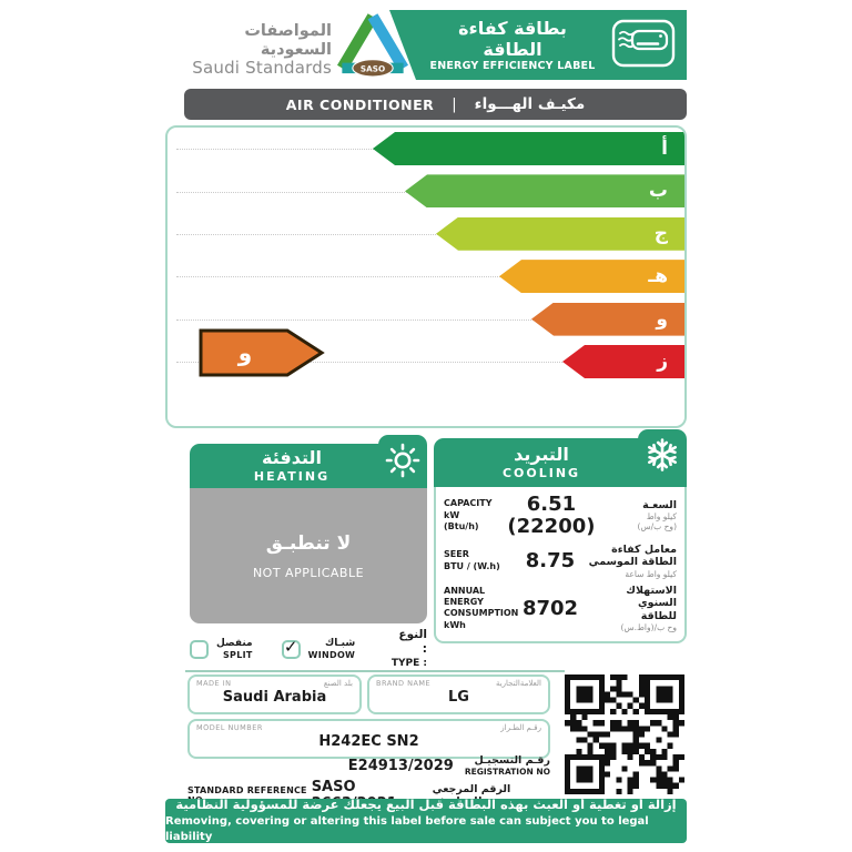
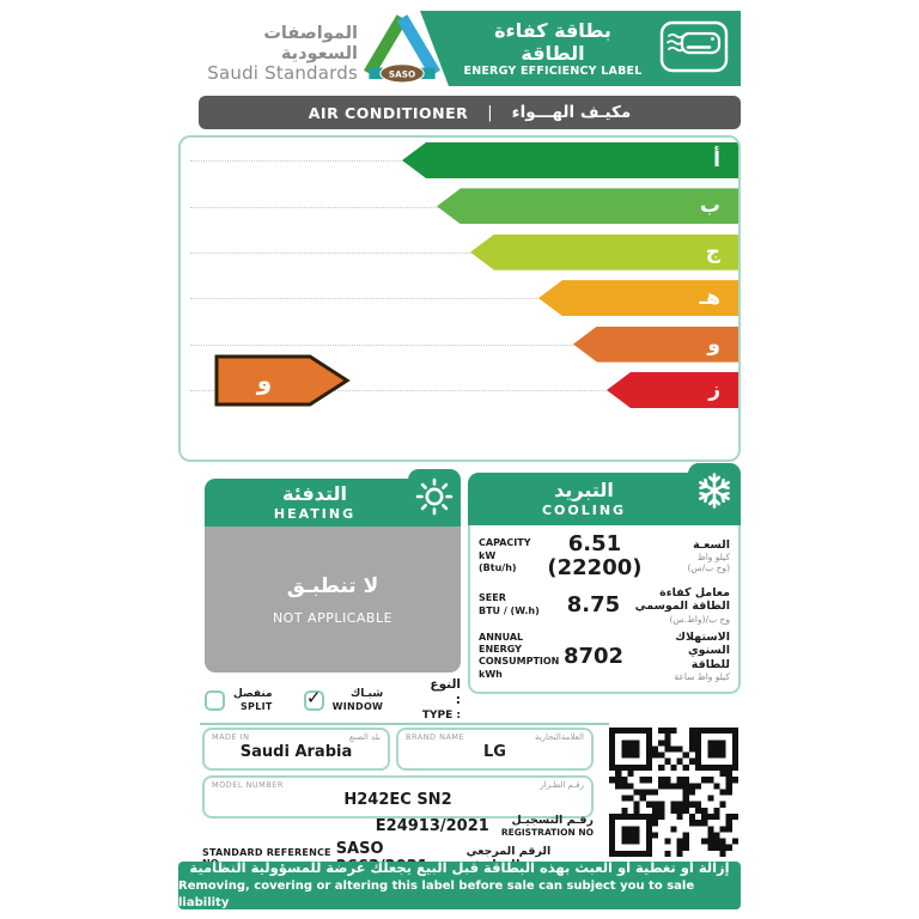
  المواصفات السعودية
  Saudi Standards
  SASO
  بطاقة كفاءة الطاقة
  ENERGY EFFICIENCY LABEL
  AIR CONDITIONER
  |
  مكيـف الهـــواء
  أ
  ب
  ج
  هـ
  و
  ز
  و
  التدفئة
  HEATING
  لا تنطبـق
  NOT APPLICABLE
  التبريد
  COOLING
  CAPACITY
  kW
  (Btu/h)
  6.51
  (22200)
  السعـة
  كيلو واط
  (وح ب/س)
  SEER
  BTU / (W.h)
  8.75
  معامل كفاءة الطاقة الموسمي
- كيلو واط ساعة
+ وح ب/(واط.س)
  ANNUAL ENERGY
  CONSUMPTIO
  kWh
  8702
  الاستهلاك السنوي
  للطاقة
- وح ب/(واط.س)
+ كيلو واط ساعة
  منفصل
  SPLIT
  ✓
  شبـاك
  WINDOW
  النوع :
  TYPE :
  MADE IN
  بلد الصنع
  Saudi Arabia
  BRAND NAME
  العلامةالتجارية
  LG
  MODEL NUMBER
  رقـم الطـراز
  H242EC SN2
- E24913/2029
+ E24913/2021
  رقـم التسجيـل
  REGISTRATION NO
  STANDARD REFERENCE
  إزالة أو تغطية أو العبث بهذه البطاقة قبل البيع يجعلك عرضة للمسؤولية النظامية
- Removing, covering or altering this label before sale can subject you to legal liability
+ Removing, covering or altering this label before sale can subject you to sale liability
